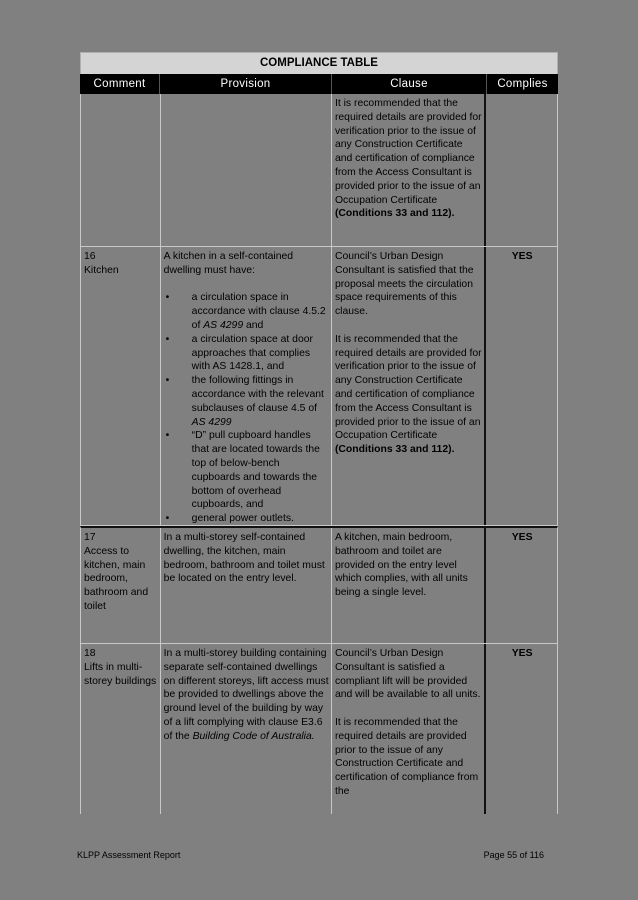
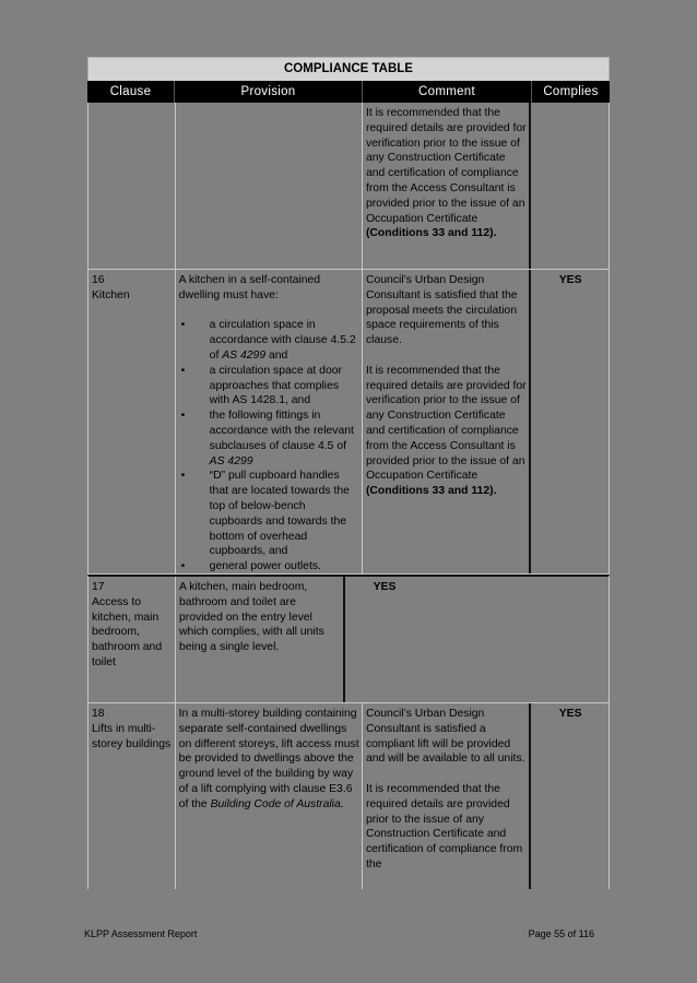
  COMPLIANCE TABLE
- Comment
+ Clause
  Provision
- Clause
+ Comment
  Complies
  It is recommended that the required details are provided for verification prior to the issue of any Construction Certificate and certification of compliance from the Access Consultant is provided prior to the issue of an Occupation Certificate (Conditions 33 and 112).
  16
  Kitchen
  A kitchen in a self-contained dwelling must have:
  a circulation space in accordance with clause 4.5.2 of AS 4299 and
  a circulation space at door approaches that complies with AS 1428.1, and
  the following fittings in accordance with the relevant subclauses of clause 4.5 of AS 4299
  “D” pull cupboard handles that are located towards the top of below-bench cupboards and towards the bottom of overhead cupboards, and
  general power outlets.
  Council’s Urban Design Consultant is satisfied that the proposal meets the circulation space requirements of this clause.
  It is recommended that the required details are provided for verification prior to the issue of any Construction Certificate and certification of compliance from the Access Consultant is provided prior to the issue of an Occupation Certificate (Conditions 33 and 112).
  YES
  17
  Access to kitchen, main bedroom, bathroom and toilet
- In a multi-storey self-contained dwelling, the kitchen, main bedroom, bathroom and toilet must be located on the entry level.
  A kitchen, main bedroom, bathroom and toilet are provided on the entry level which complies, with all units being a single level.
  YES
  18
  Lifts in multi-storey buildings
  In a multi-storey building containing separate self-contained dwellings on different storeys, lift access must be provided to dwellings above the ground level of the building by way of a lift complying with clause E3.6 of the Building Code of Australia.
  Council’s Urban Design Consultant is satisfied a compliant lift will be provided and will be available to all units.
  It is recommended that the required details are provided prior to the issue of any Construction Certificate and certification of compliance from the
  YES
  KLPP Assessment Report
  Page 55 of 116
